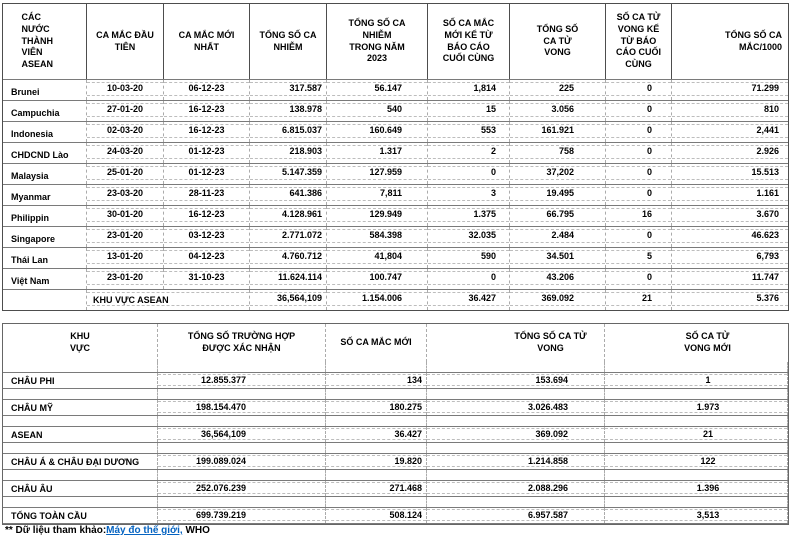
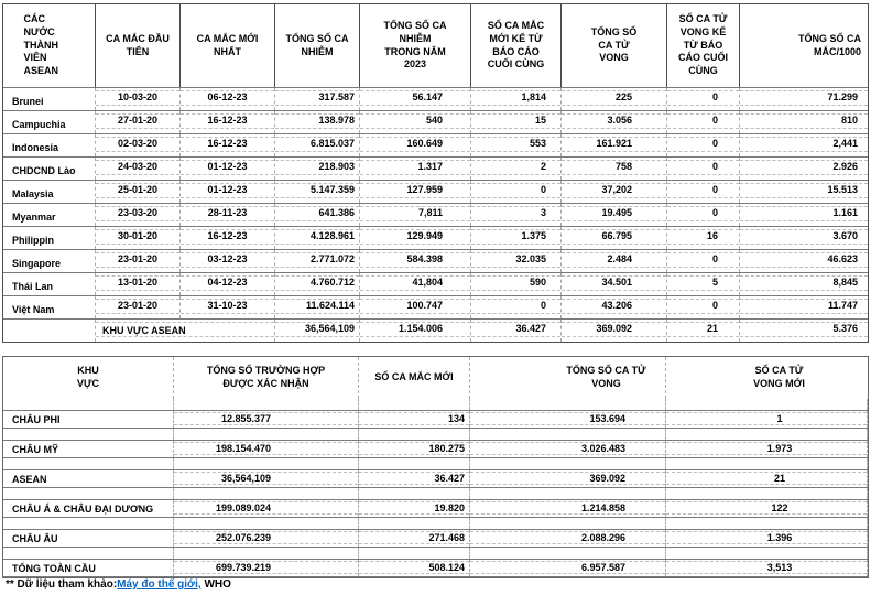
  CÁC NƯỚC THÀNH VIÊN ASEAN
  CA MẮC ĐẦU TIÊN
  CA MẮC MỚI NHẤT
  TỔNG SỐ CA NHIỄM
  TỔNG SỐ CA NHIỄM TRONG NĂM 2023
  SỐ CA MẮC MỚI KỂ TỪ BÁO CÁO CUỐI CÙNG
  TỔNG SỐ CA TỬ VONG
  SỐ CA TỬ VONG KỂ TỪ BÁO CÁO CUỐI CÙNG
  TỔNG SỐ CA MẮC/1000
  Brunei
  10-03-20
  06-12-23
  317.587
  56.147
  1,814
  225
  0
  71.299
  Campuchia
  27-01-20
  16-12-23
  138.978
  540
  15
  3.056
  0
  810
  Indonesia
  02-03-20
  16-12-23
  6.815.037
  160.649
  553
  161.921
  0
  2,441
  CHDCND Lào
  24-03-20
  01-12-23
  218.903
  1.317
  2
  758
  0
  2.926
  Malaysia
  25-01-20
  01-12-23
  5.147.359
  127.959
  0
  37,202
  0
  15.513
  Myanmar
  23-03-20
  28-11-23
  641.386
  7,811
  3
  19.495
  0
  1.161
  Philippin
  30-01-20
  16-12-23
  4.128.961
  129.949
  1.375
  66.795
  16
  3.670
  Singapore
  23-01-20
  03-12-23
  2.771.072
  584.398
  32.035
  2.484
  0
  46.623
  Thái Lan
  13-01-20
  04-12-23
  4.760.712
  41,804
  590
  34.501
  5
- 6,793
+ 8,845
  Việt Nam
  23-01-20
  31-10-23
  11.624.114
  100.747
  0
  43.206
  0
  11.747
  KHU VỰC ASEAN
  36,564,109
  1.154.006
  36.427
  369.092
  21
  5.376
  KHU VỰC
  TỔNG SỐ TRƯỜNG HỢP ĐƯỢC XÁC NHẬN
  SỐ CA MẮC MỚI
  TỔNG SỐ CA TỬ VONG
  SỐ CA TỬ VONG MỚI
  CHÂU PHI
  12.855.377
  134
  153.694
  1
  CHÂU MỸ
  198.154.470
  180.275
  3.026.483
  1.973
  ASEAN
  36,564,109
  36.427
  369.092
  21
  CHÂU Á & CHÂU ĐẠI DƯƠNG
  199.089.024
  19.820
  1.214.858
  122
  CHÂU ÂU
  252.076.239
  271.468
  2.088.296
  1.396
  TỔNG TOÀN CẦU
  699.739.219
  508.124
  6.957.587
  3,513
  ** Dữ liệu tham khảo:Máy đo thế giới, WHO
